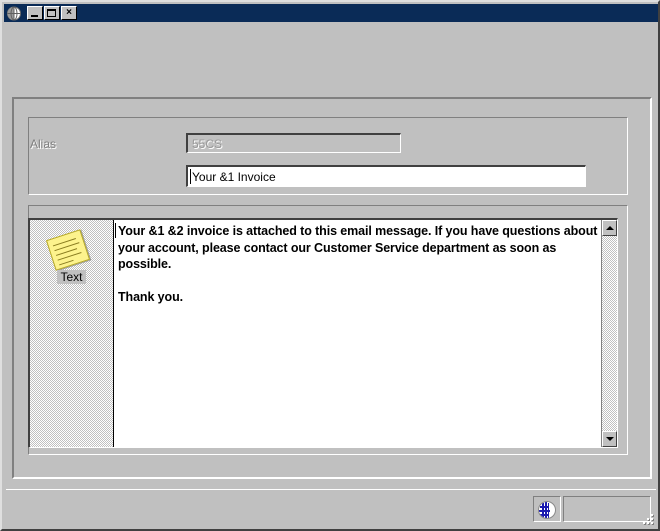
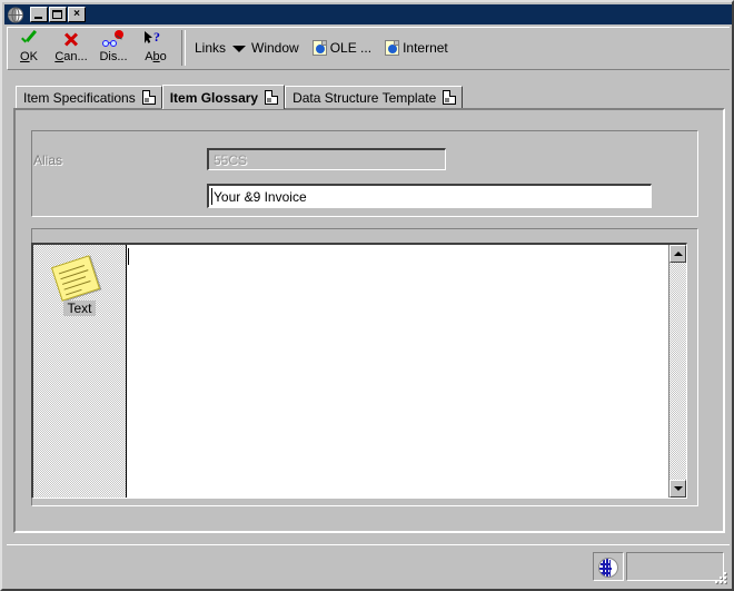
  ×
+ OK
+ Can...
+ Dis...
+ ?
+ Abo
+ Links
+ Window
+ OLE ...
+ Internet
+ Item Specifications
+ Item Glossary
+ Data Structure Template
  Alias
  55CS
- Your &1 Invoice
+ Your &9 Invoice
  Text
- Your &1 &2 invoice is attached to this email message. If you have questions about your account, please contact our Customer Service department as soon as possible.
- Thank you.
